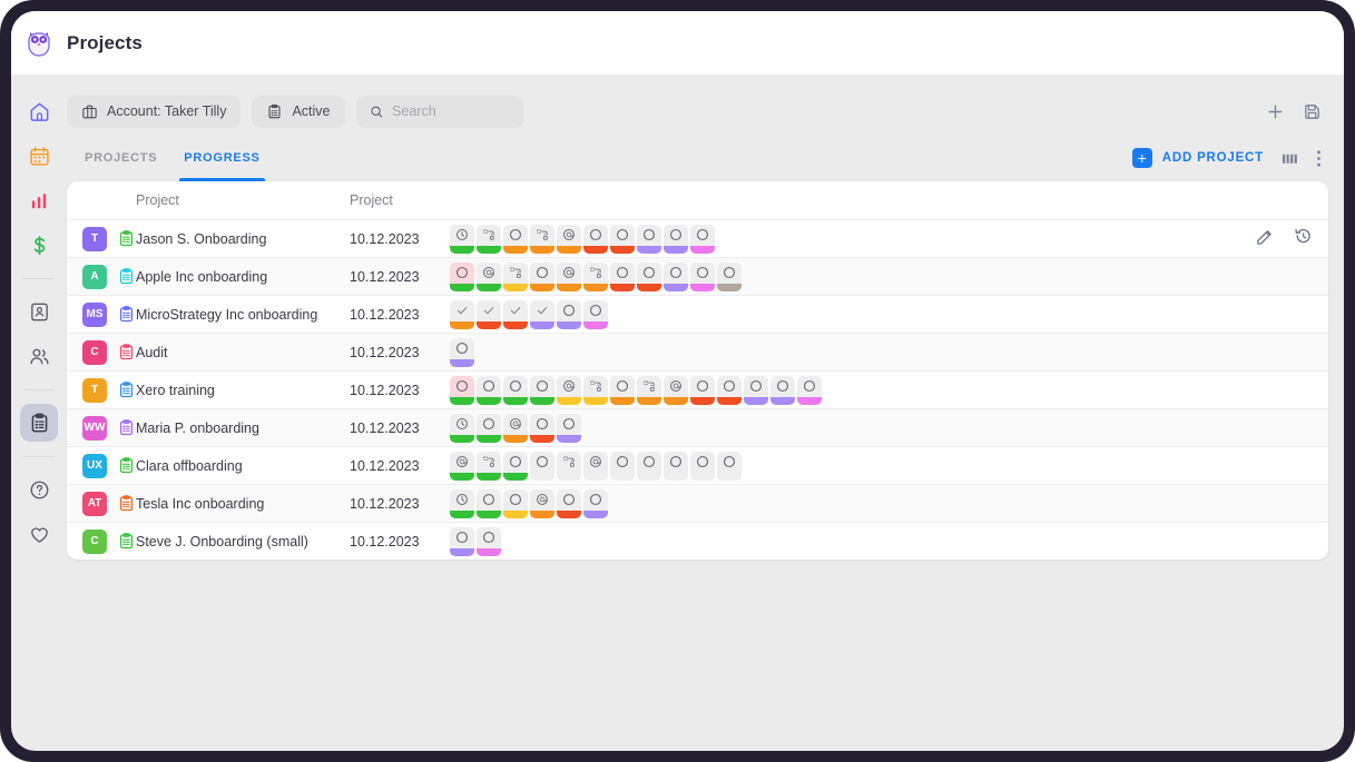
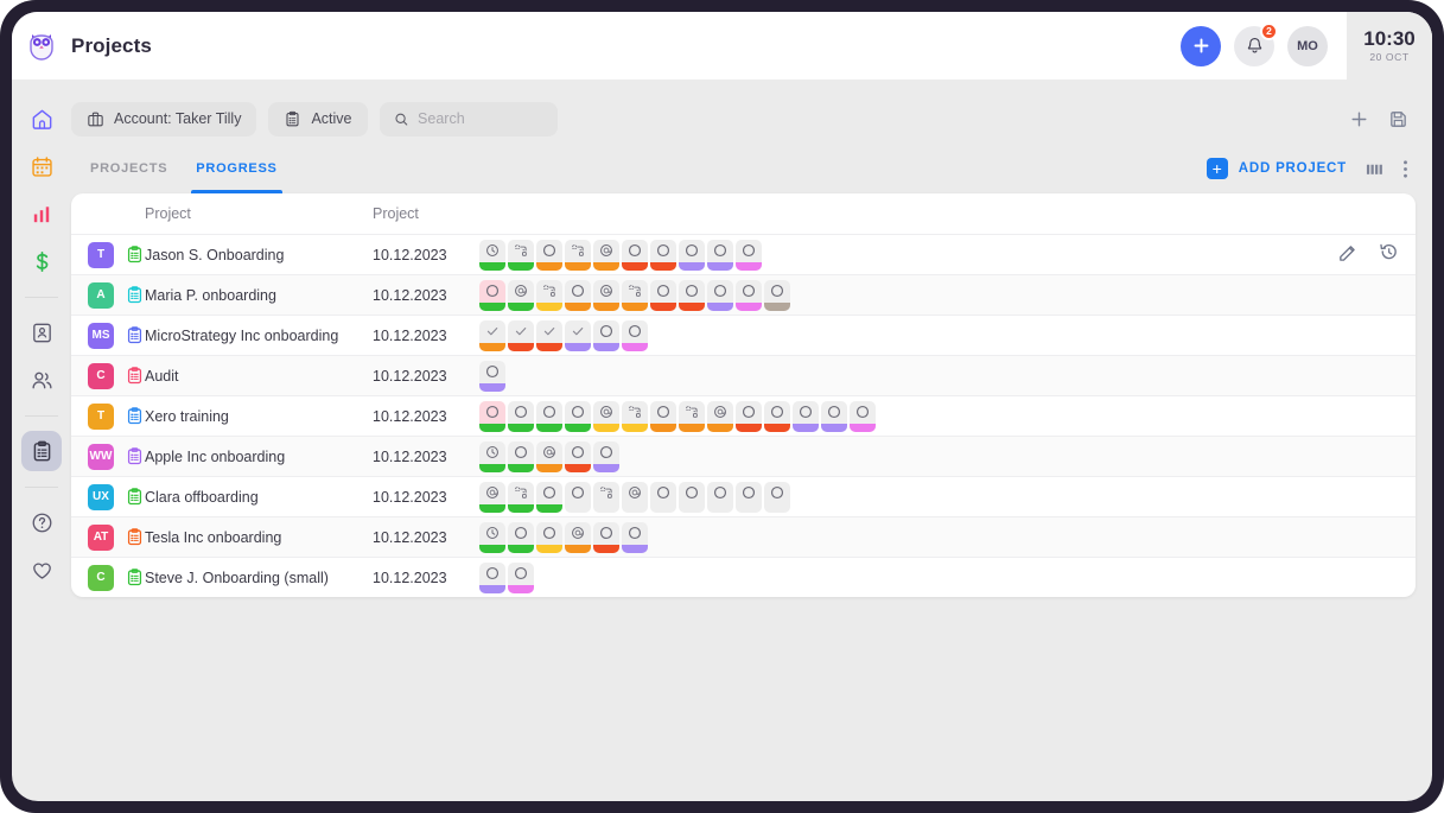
  Projects
+ 2
+ MO
+ 10:30
+ 20 OCT
  Account: Taker Tilly
  Active
  Search
  PROJECTS
  PROGRESS
  +
  ADD PROJECT
  Project
  Project
  T
  Jason S. Onboarding
  10.12.2023
  A
- Apple Inc onboarding
+ Maria P. onboarding
  10.12.2023
  MS
  MicroStrategy Inc onboarding
  10.12.2023
  C
  Audit
  10.12.2023
  T
  Xero training
  10.12.2023
  WW
- Maria P. onboarding
+ Apple Inc onboarding
  10.12.2023
  UX
  Clara offboarding
  10.12.2023
  AT
  Tesla Inc onboarding
  10.12.2023
  C
  Steve J. Onboarding (small)
  10.12.2023
